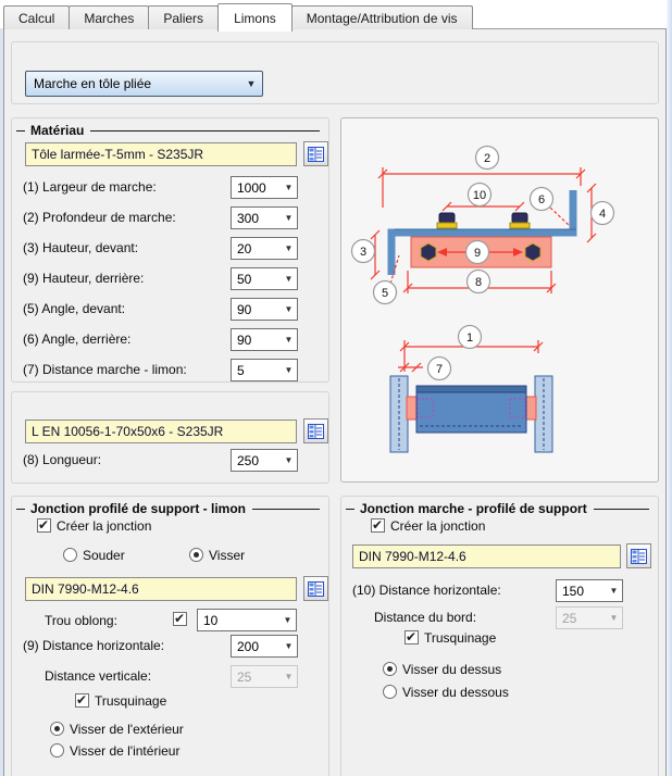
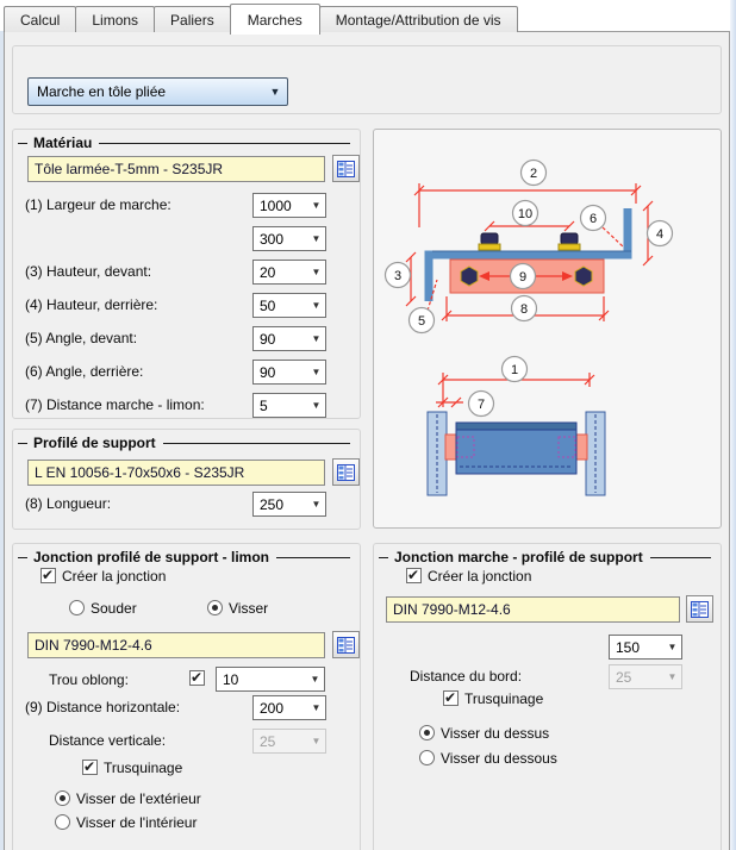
  Calcul
- Marches
+ Limons
  Paliers
- Limons
+ Marches
  Montage/Attribution de vis
  Marche en tôle pliée
  ▼
  Matériau
  Tôle larmée-T-5mm - S235JR
  (1) Largeur de marche:
  1000
  ▼
- (2) Profondeur de marche:
  300
  ▼
  (3) Hauteur, devant:
  20
  ▼
- (9) Hauteur, derrière:
+ (4) Hauteur, derrière:
  50
  ▼
  (5) Angle, devant:
  90
  ▼
  (6) Angle, derrière:
  90
  ▼
  (7) Distance marche - limon:
  5
  ▼
+ Profilé de support
  L EN 10056-1-70x50x6 - S235JR
  (8) Longueur:
  250
  ▼
  2
  10
  6
  4
  3
  9
  8
  5
  1
  7
  Jonction profilé de support - limon
  Créer la jonction
  Souder
  Visser
  DIN 7990-M12-4.6
  Trou oblong:
  10
  ▼
  (9) Distance horizontale:
  200
  ▼
  Distance verticale:
  25
  ▼
  Trusquinage
  Visser de l'extérieur
  Visser de l'intérieur
  Jonction marche - profilé de support
  Créer la jonction
  DIN 7990-M12-4.6
- (10) Distance horizontale:
  150
  ▼
  Distance du bord:
  25
  ▼
  Trusquinage
  Visser du dessus
  Visser du dessous
